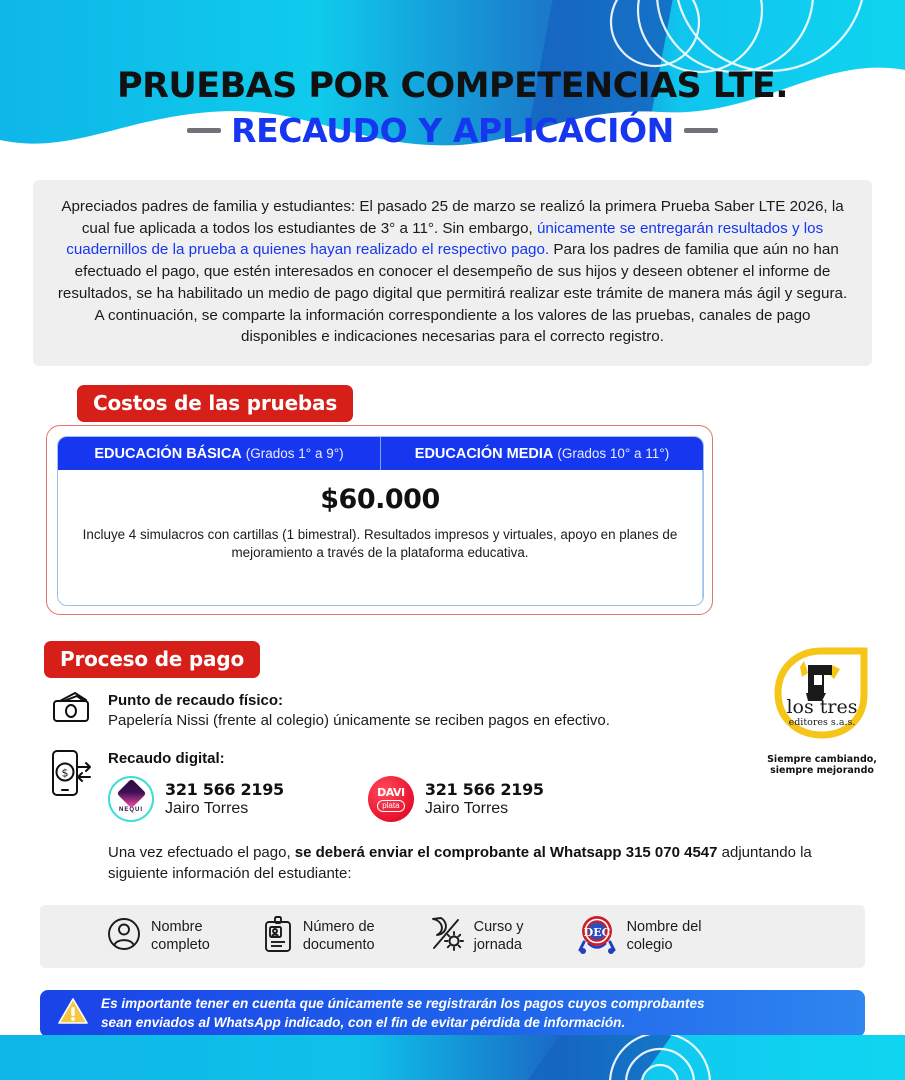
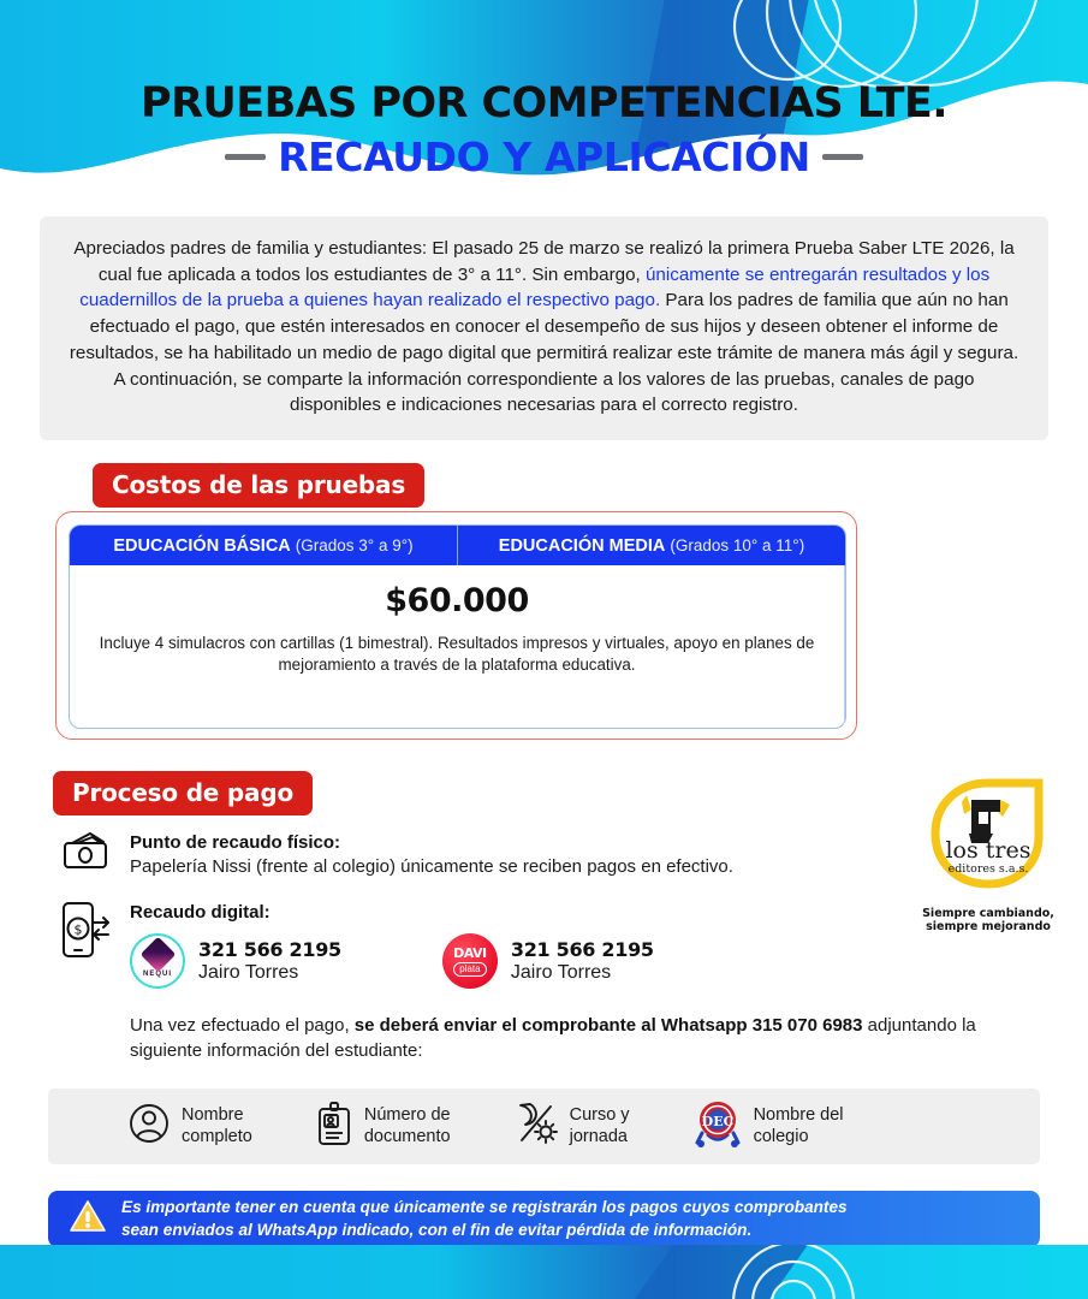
  PRUEBAS POR COMPETENCIAS LTE.
  RECAUDO Y APLICACIÓN
  Apreciados padres de familia y estudiantes: El pasado 25 de marzo se realizó la primera Prueba Saber LTE 2026, la cual fue aplicada a todos los estudiantes de 3° a 11°. Sin embargo, únicamente se entregarán resultados y los cuadernillos de la prueba a quienes hayan realizado el respectivo pago. Para los padres de familia que aún no han efectuado el pago, que estén interesados en conocer el desempeño de sus hijos y deseen obtener el informe de resultados, se ha habilitado un medio de pago digital que permitirá realizar este trámite de manera más ágil y segura. A continuación, se comparte la información correspondiente a los valores de las pruebas, canales de pago disponibles e indicaciones necesarias para el correcto registro.
  Costos de las pruebas
  EDUCACIÓN BÁSICA
- (Grados 1° a 9°)
+ (Grados 3° a 9°)
  EDUCACIÓN MEDIA
  (Grados 10° a 11°)
  $60.000
  Incluye 4 simulacros con cartillas (1 bimestral). Resultados impresos y virtuales, apoyo en planes de mejoramiento a través de la plataforma educativa.
  Proceso de pago
  Punto de recaudo físico:
  Papelería Nissi (frente al colegio) únicamente se reciben pagos en efectivo.
  $
  Recaudo digital:
  321 566 2195
  Jairo Torres
  DAVI
  plata
  321 566 2195
  Jairo Torres
- Una vez efectuado el pago, se deberá enviar el comprobante al Whatsapp 315 070 4547 adjuntando la siguiente información del estudiante:
+ Una vez efectuado el pago, se deberá enviar el comprobante al Whatsapp 315 070 6983 adjuntando la siguiente información del estudiante:
  los tres
  editores s.a.s.
  Siempre cambiando,
  siempre mejorando
  Nombre
  completo
  Número de
  documento
  Curso y
  jornada
  DEC
  Nombre del
  colegio
  Es importante tener en cuenta que únicamente se registrarán los pagos cuyos comprobantes
  sean enviados al WhatsApp indicado, con el fin de evitar pérdida de información.
